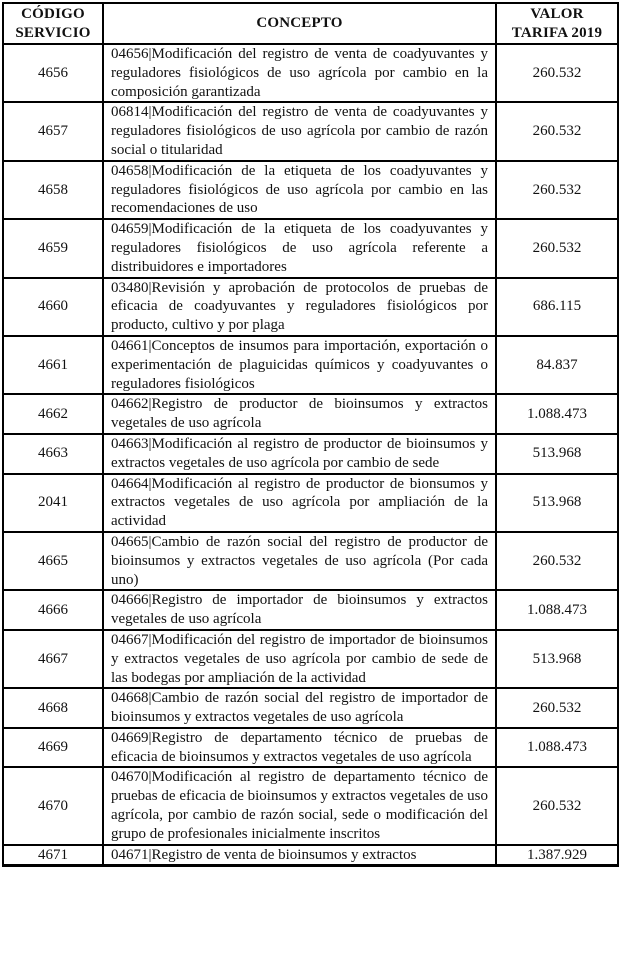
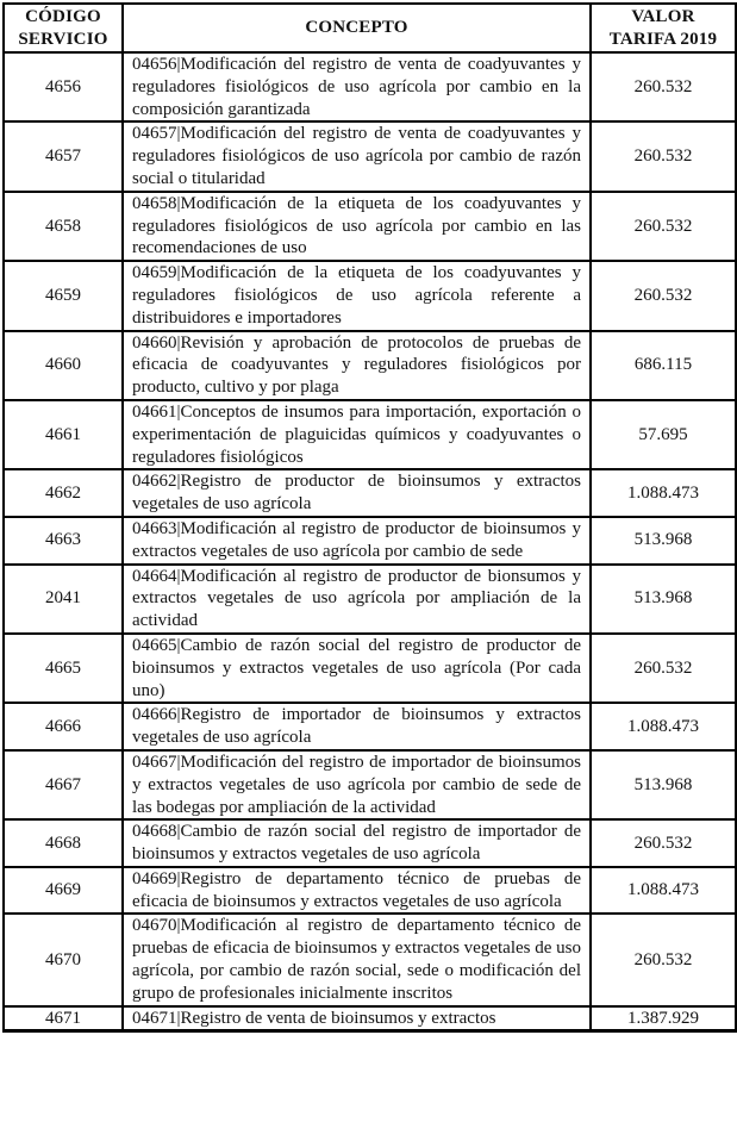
  CÓDIGO SERVICIO	CONCEPTO	VALOR TARIFA 2019
  4656	04656|Modificación del registro de venta de coadyuvantes y reguladores fisiológicos de uso agrícola por cambio en la composición garantizada	260.532
- 4657	06814|Modificación del registro de venta de coadyuvantes y reguladores fisiológicos de uso agrícola por cambio de razón social o titularidad	260.532
+ 4657	04657|Modificación del registro de venta de coadyuvantes y reguladores fisiológicos de uso agrícola por cambio de razón social o titularidad	260.532
  4658	04658|Modificación de la etiqueta de los coadyuvantes y reguladores fisiológicos de uso agrícola por cambio en las recomendaciones de uso	260.532
  4659	04659|Modificación de la etiqueta de los coadyuvantes y reguladores fisiológicos de uso agrícola referente a distribuidores e importadores	260.532
- 4660	03480|Revisión y aprobación de protocolos de pruebas de eficacia de coadyuvantes y reguladores fisiológicos por producto, cultivo y por plaga	686.115
+ 4660	04660|Revisión y aprobación de protocolos de pruebas de eficacia de coadyuvantes y reguladores fisiológicos por producto, cultivo y por plaga	686.115
- 4661	04661|Conceptos de insumos para importación, exportación o experimentación de plaguicidas químicos y coadyuvantes o reguladores fisiológicos	84.837
+ 4661	04661|Conceptos de insumos para importación, exportación o experimentación de plaguicidas químicos y coadyuvantes o reguladores fisiológicos	57.695
  4662	04662|Registro de productor de bioinsumos y extractos vegetales de uso agrícola	1.088.473
  4663	04663|Modificación al registro de productor de bioinsumos y extractos vegetales de uso agrícola por cambio de sede	513.968
  2041	04664|Modificación al registro de productor de bionsumos y extractos vegetales de uso agrícola por ampliación de la actividad	513.968
  4665	04665|Cambio de razón social del registro de productor de bioinsumos y extractos vegetales de uso agrícola (Por cada uno)	260.532
  4666	04666|Registro de importador de bioinsumos y extractos vegetales de uso agrícola	1.088.473
  4667	04667|Modificación del registro de importador de bioinsumos y extractos vegetales de uso agrícola por cambio de sede de las bodegas por ampliación de la actividad	513.968
  4668	04668|Cambio de razón social del registro de importador de bioinsumos y extractos vegetales de uso agrícola	260.532
  4669	04669|Registro de departamento técnico de pruebas de eficacia de bioinsumos y extractos vegetales de uso agrícola	1.088.473
  4670	04670|Modificación al registro de departamento técnico de pruebas de eficacia de bioinsumos y extractos vegetales de uso agrícola, por cambio de razón social, sede o modificación del grupo de profesionales inicialmente inscritos	260.532
  4671	04671|Registro de venta de bioinsumos y extractos	1.387.929
